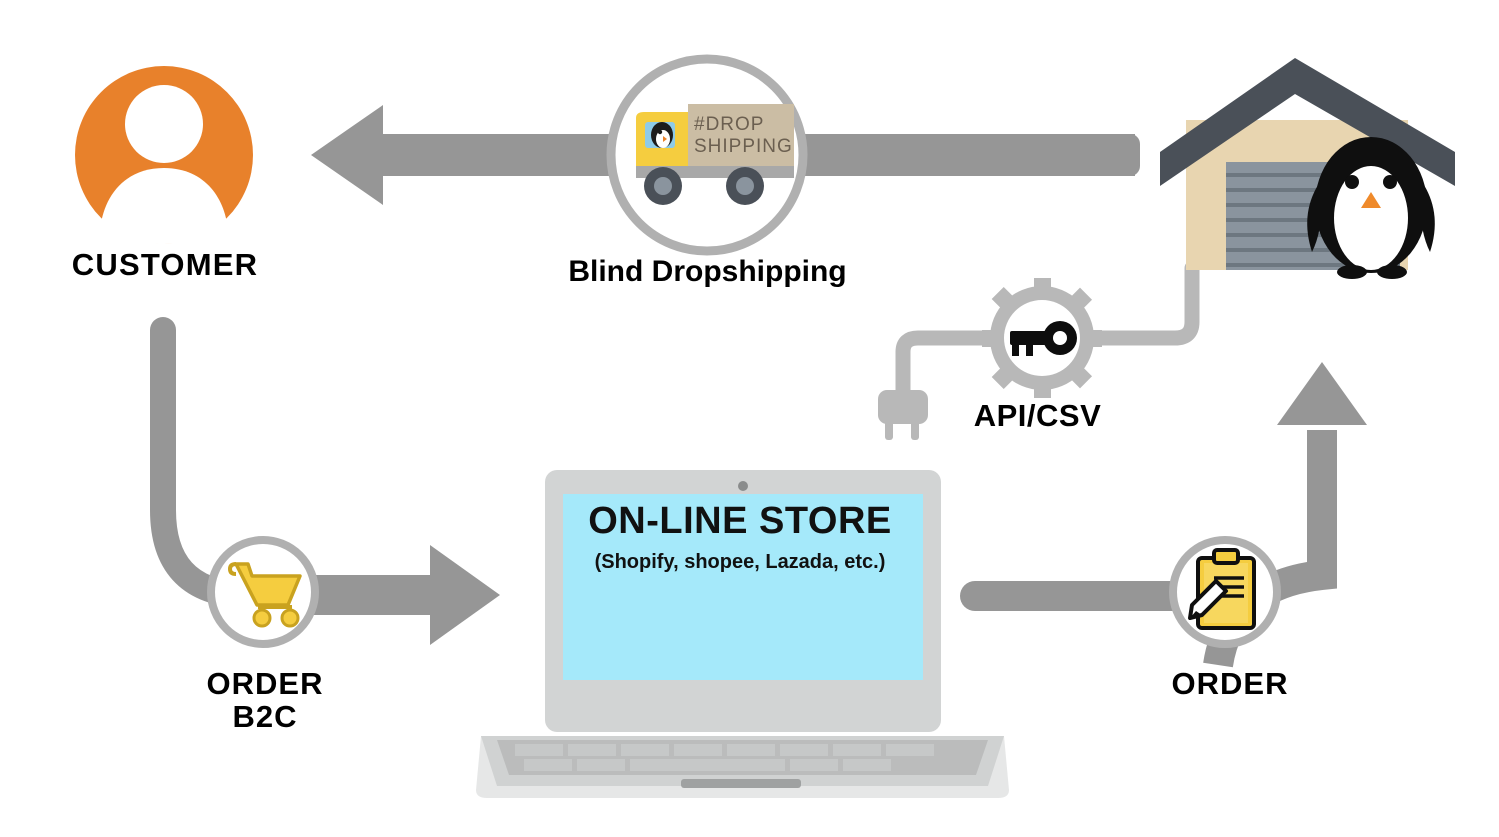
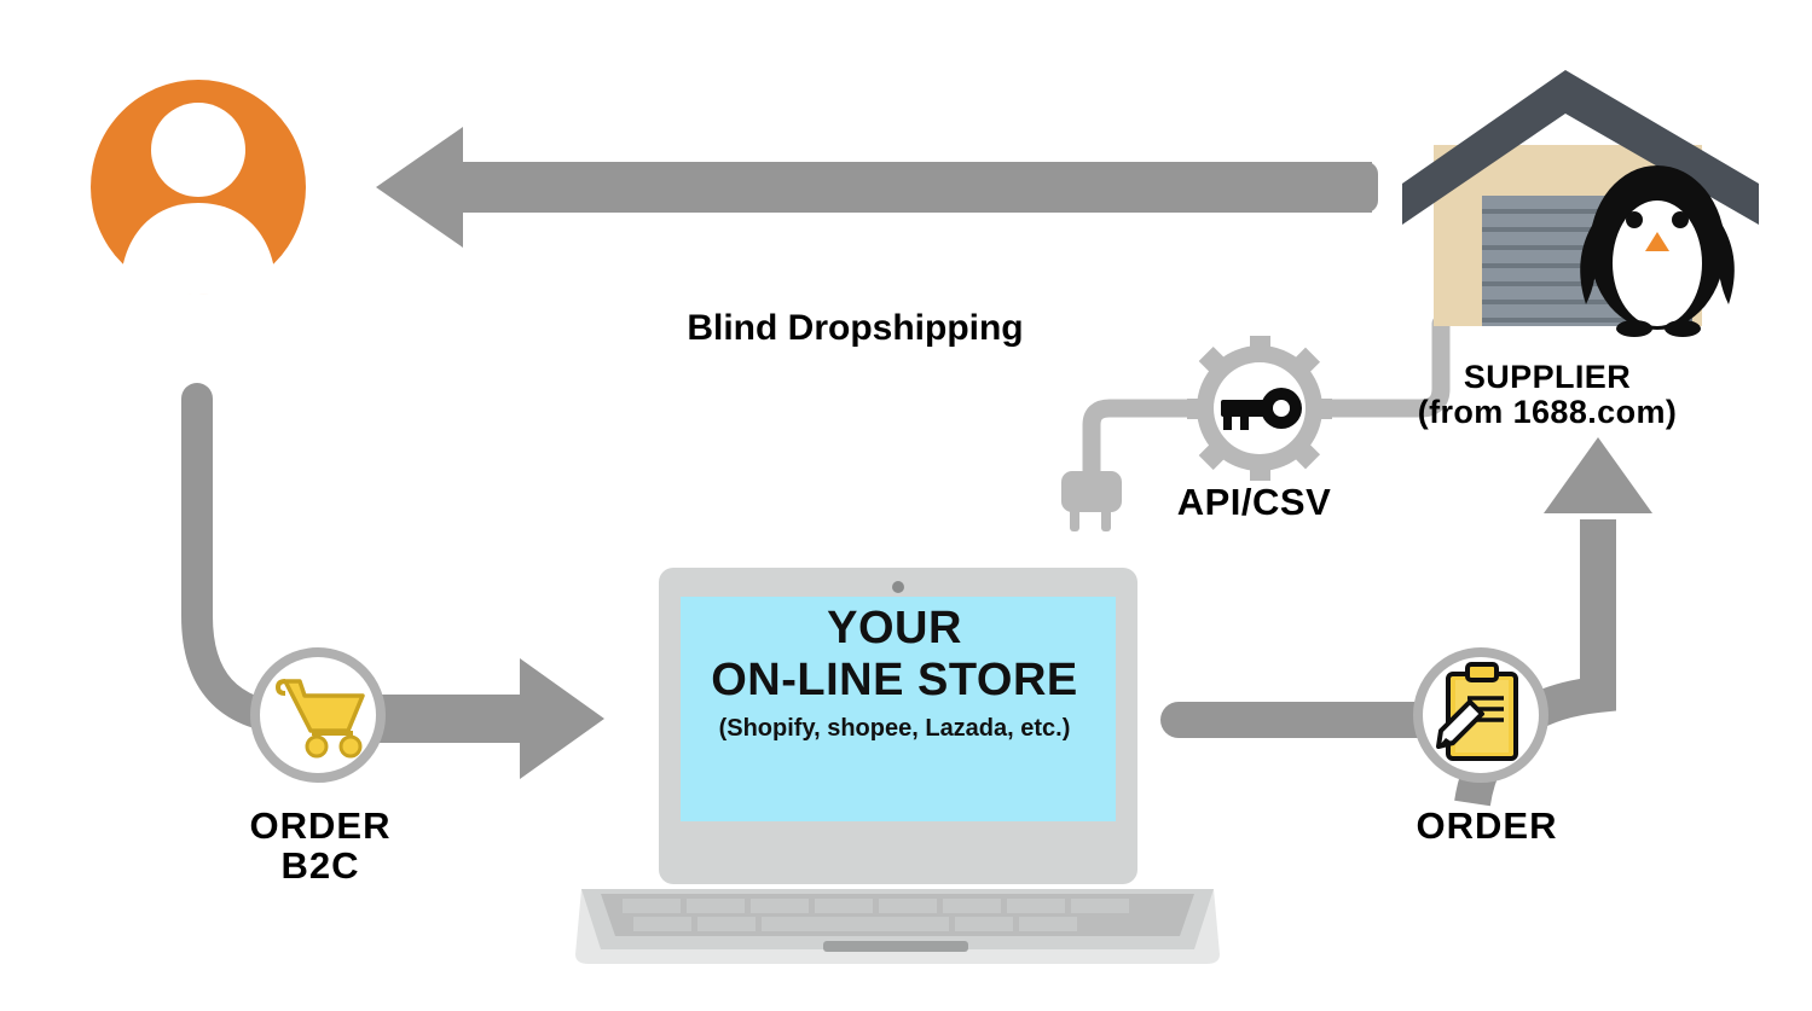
- #DROP
- SHIPPING
- CUSTOMER
  Blind Dropshipping
+ SUPPLIER
+ (from 1688.com)
  API/CSV
  ORDER
  B2C
  ORDER
+ YOUR
  ON-LINE STORE
  (Shopify, shopee, Lazada, etc.)
